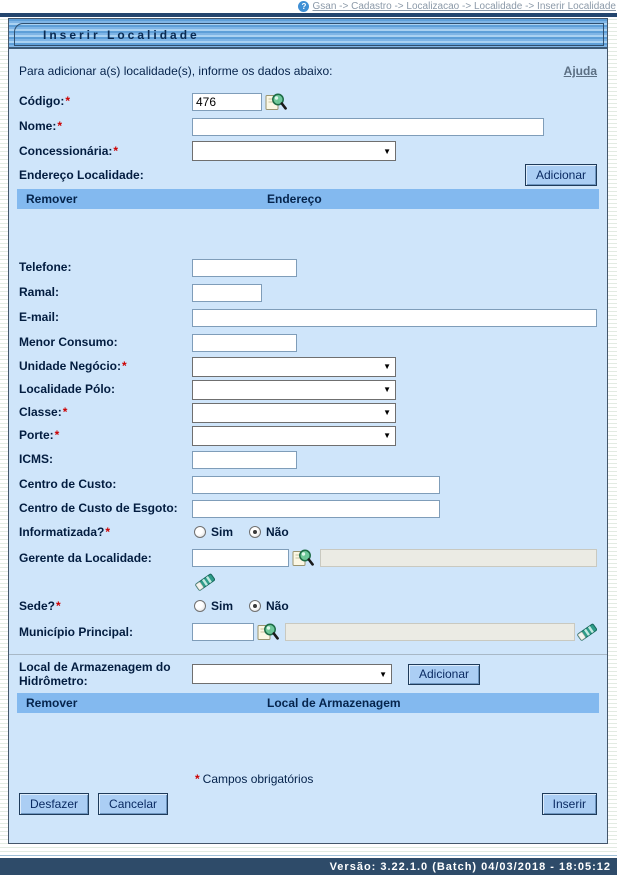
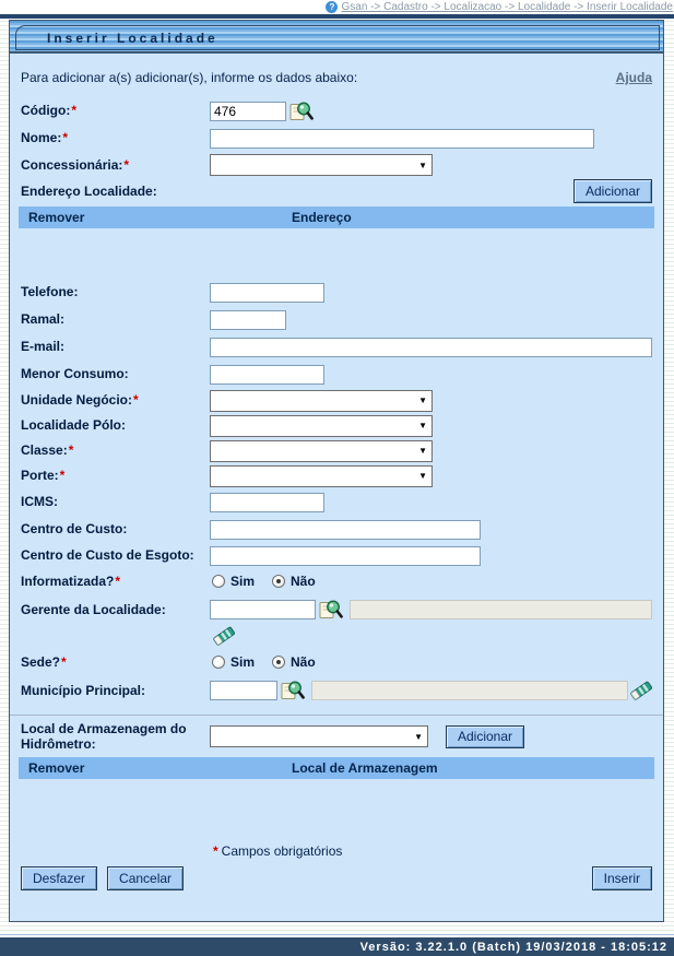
  ?
  Gsan -> Cadastro -> Localizacao -> Localidade -> Inserir Localidade
  Inserir Localidade
- Para adicionar a(s) localidade(s), informe os dados abaixo:
+ Para adicionar a(s) adicionar(s), informe os dados abaixo:
  Ajuda
  Código:*
  476
  Nome:*
  Concessionária:*
  ▼
  Endereço Localidade:
  Adicionar
  Remover
  Endereço
  Telefone:
  Ramal:
  E-mail:
  Menor Consumo:
  Unidade Negócio:*
  ▼
  Localidade Pólo:
  ▼
  Classe:*
  ▼
  Porte:*
  ▼
  ICMS:
  Centro de Custo:
  Centro de Custo de Esgoto:
  Informatizada?*
  Sim
  Não
  Gerente da Localidade:
  Sede?*
  Sim
  Não
  Município Principal:
  Local de Armazenagem do Hidrômetro:
  ▼
  Adicionar
  Remover
  Local de Armazenagem
  *
  Campos obrigatórios
  Desfazer
  Cancelar
  Inserir
- Versão: 3.22.1.0 (Batch) 04/03/2018 - 18:05:12
+ Versão: 3.22.1.0 (Batch) 19/03/2018 - 18:05:12
